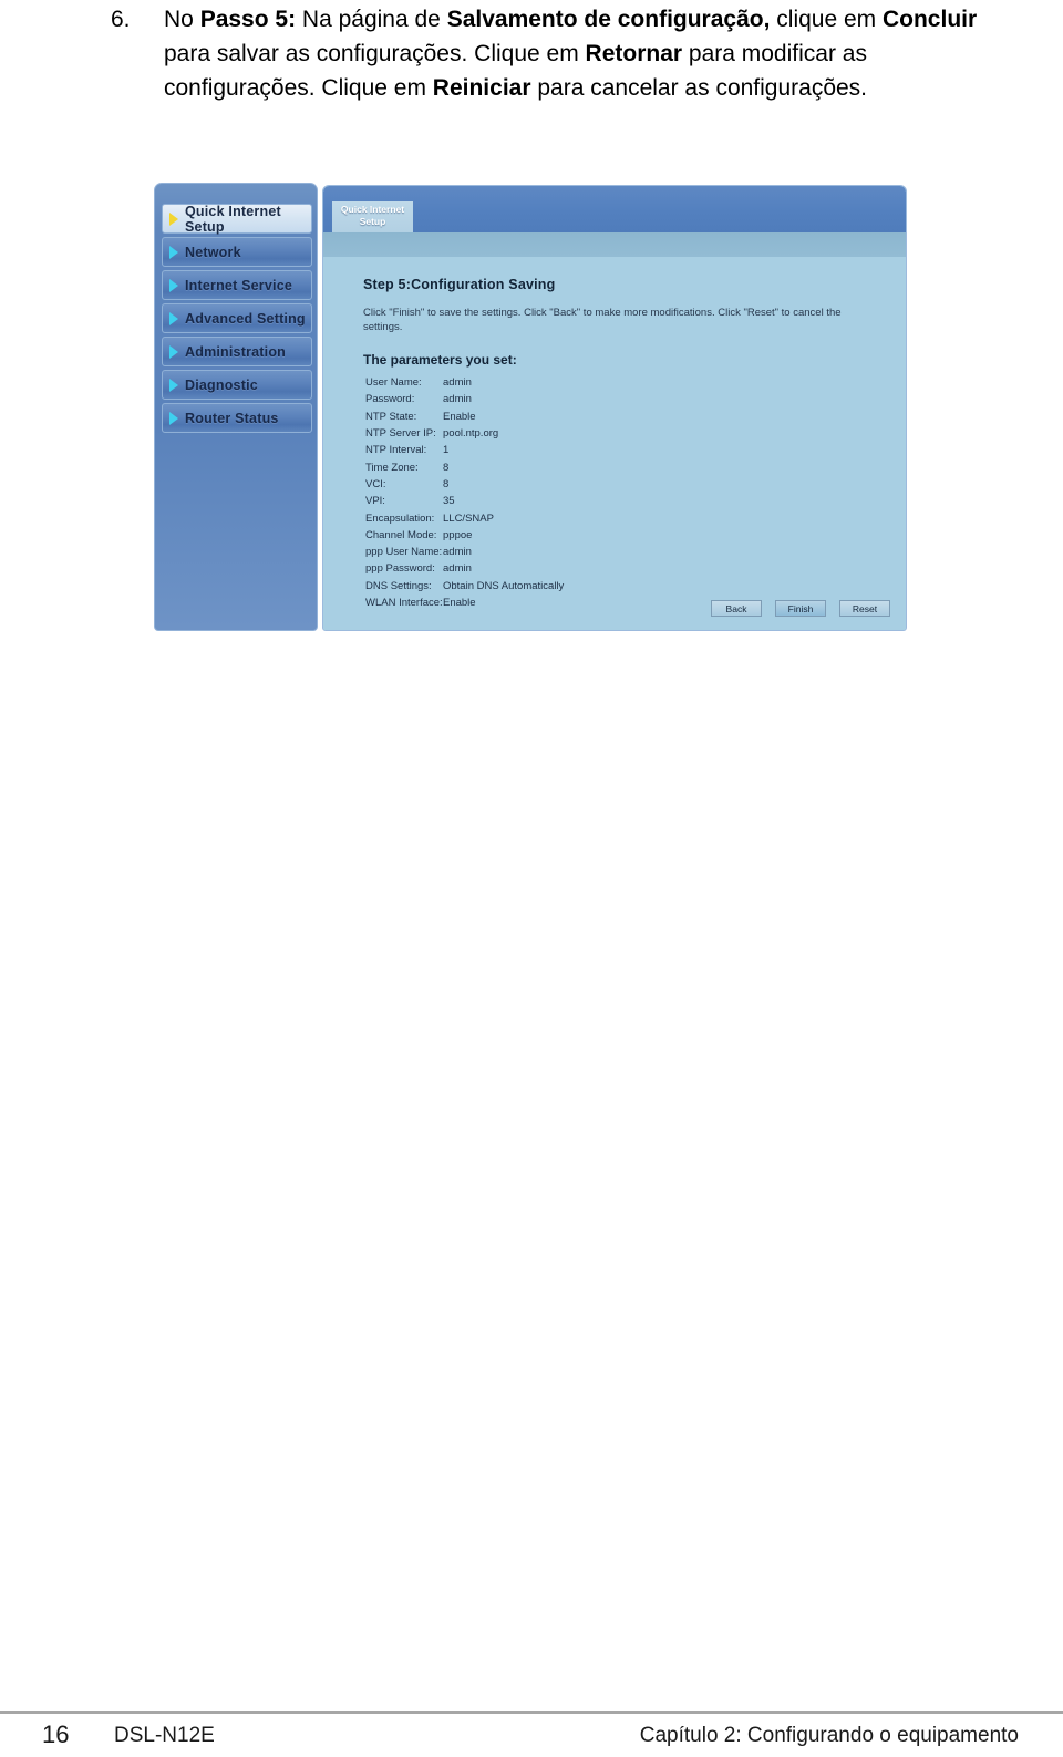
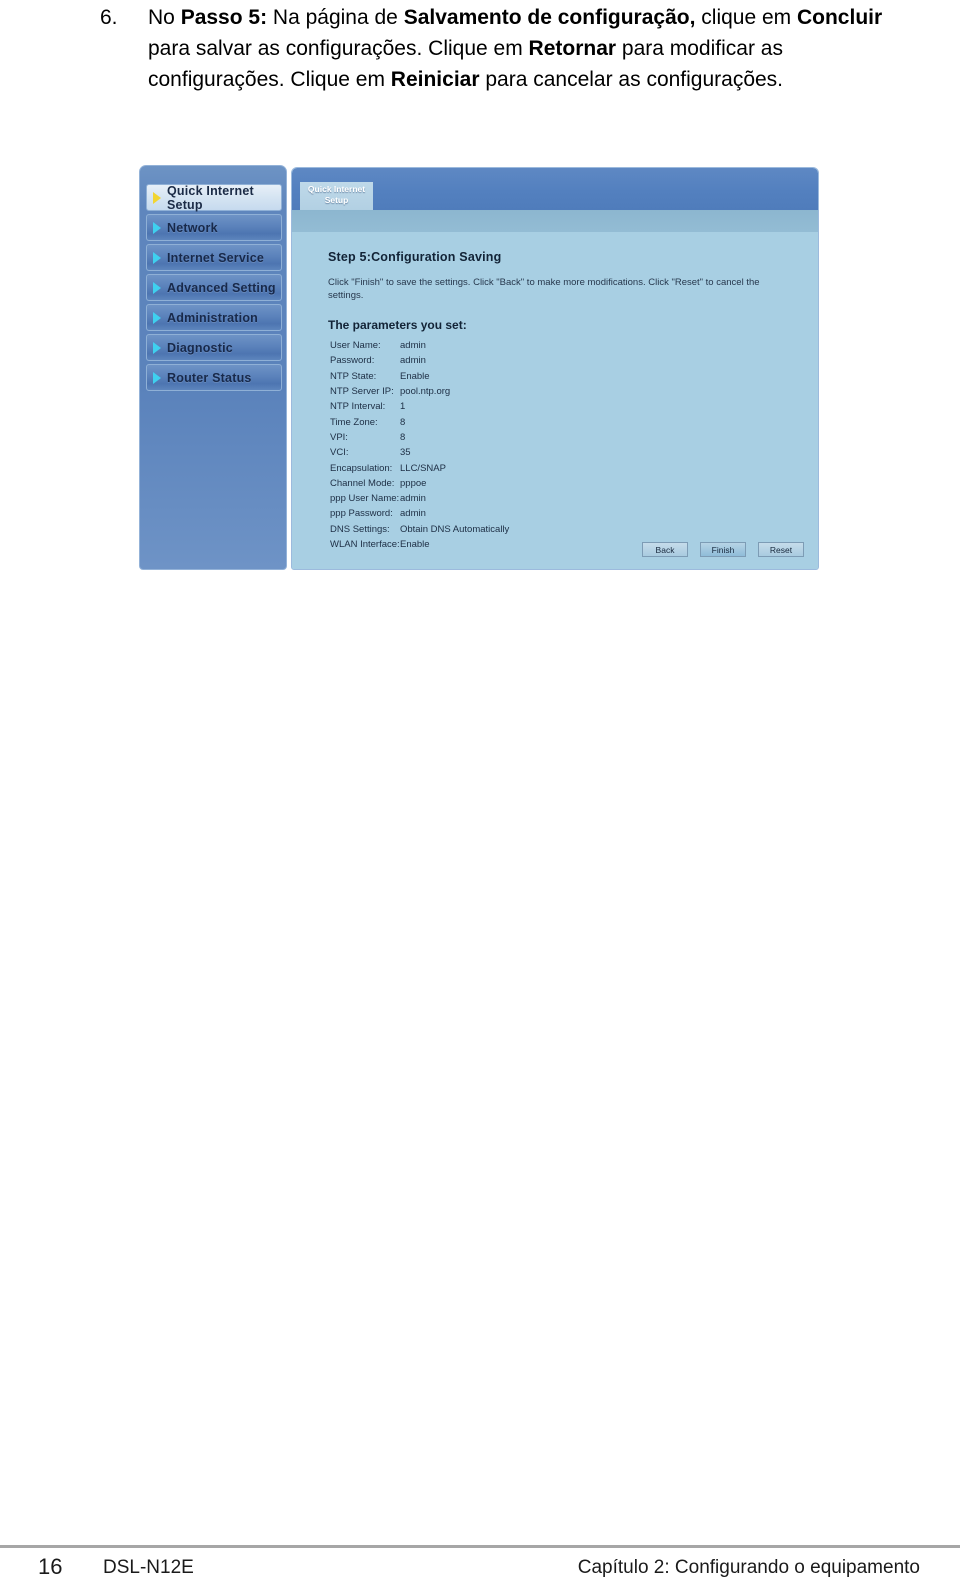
  6.
  No Passo 5: Na página de Salvamento de configuração, clique em Concluir para salvar as configurações. Clique em Retornar para modificar as configurações. Clique em Reiniciar para cancelar as configurações.
  Quick Internet Setup
  Network
  Internet Service
  Advanced Setting
  Administration
  Diagnostic
  Router Status
  Quick Internet
  Setup
  Step 5:Configuration Saving
  Click "Finish" to save the settings. Click "Back" to make more modifications. Click "Reset" to cancel the settings.
  The parameters you set:
  User Name:
  admin
  Password:
  admin
  NTP State:
  Enable
  NTP Server IP:
  pool.ntp.org
  NTP Interval:
  1
  Time Zone:
  8
- VCI:
+ VPI:
  8
- VPI:
+ VCI:
  35
  Encapsulation:
  LLC/SNAP
  Channel Mode:
  pppoe
  ppp User Name:
  admin
  ppp Password:
  admin
  DNS Settings:
  Obtain DNS Automatically
  WLAN Interface:
  Enable
  Back
  Finish
  Reset
  16
  DSL-N12E
  Capítulo 2: Configurando o equipamento
